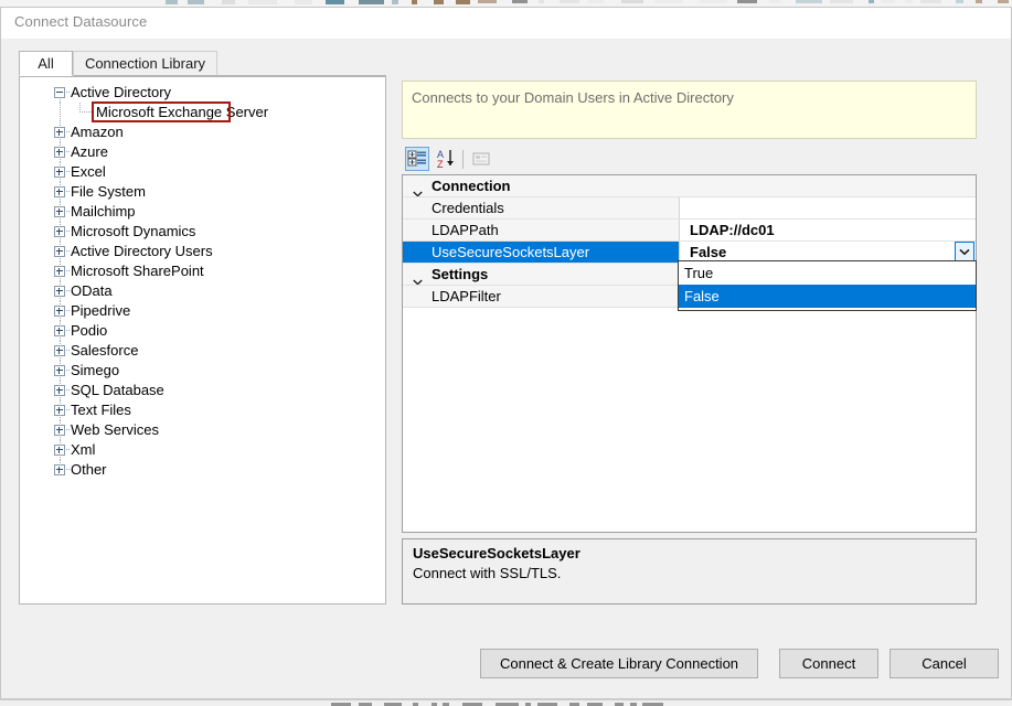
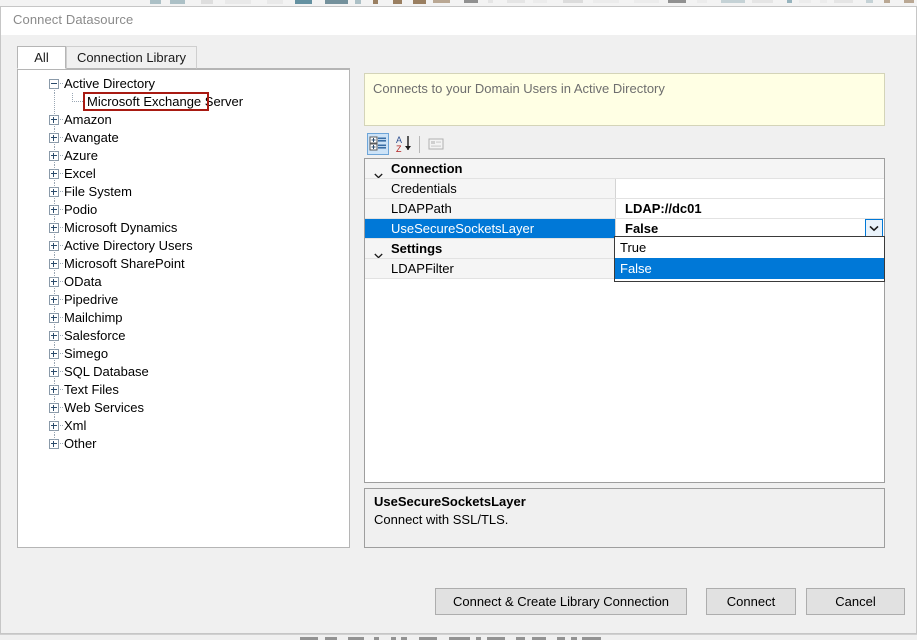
  Connect Datasource
  All
  Connection Library
  Active Directory
  Microsoft Exchange Server
  Amazon
+ Avangate
  Azure
  Excel
  File System
- Mailchimp
+ Podio
  Microsoft Dynamics
  Active Directory Users
  Microsoft SharePoint
  OData
  Pipedrive
- Podio
+ Mailchimp
  Salesforce
  Simego
  SQL Database
  Text Files
  Web Services
  Xml
  Other
  Connects to your Domain Users in Active Directory
  A
  Z
  Connection
  Credentials
  LDAPPath
  LDAP://dc01
  UseSecureSocketsLayer
  False
  Settings
  LDAPFilter
  True
  False
  UseSecureSocketsLayer
  Connect with SSL/TLS.
  Connect & Create Library Connection
  Connect
  Cancel
